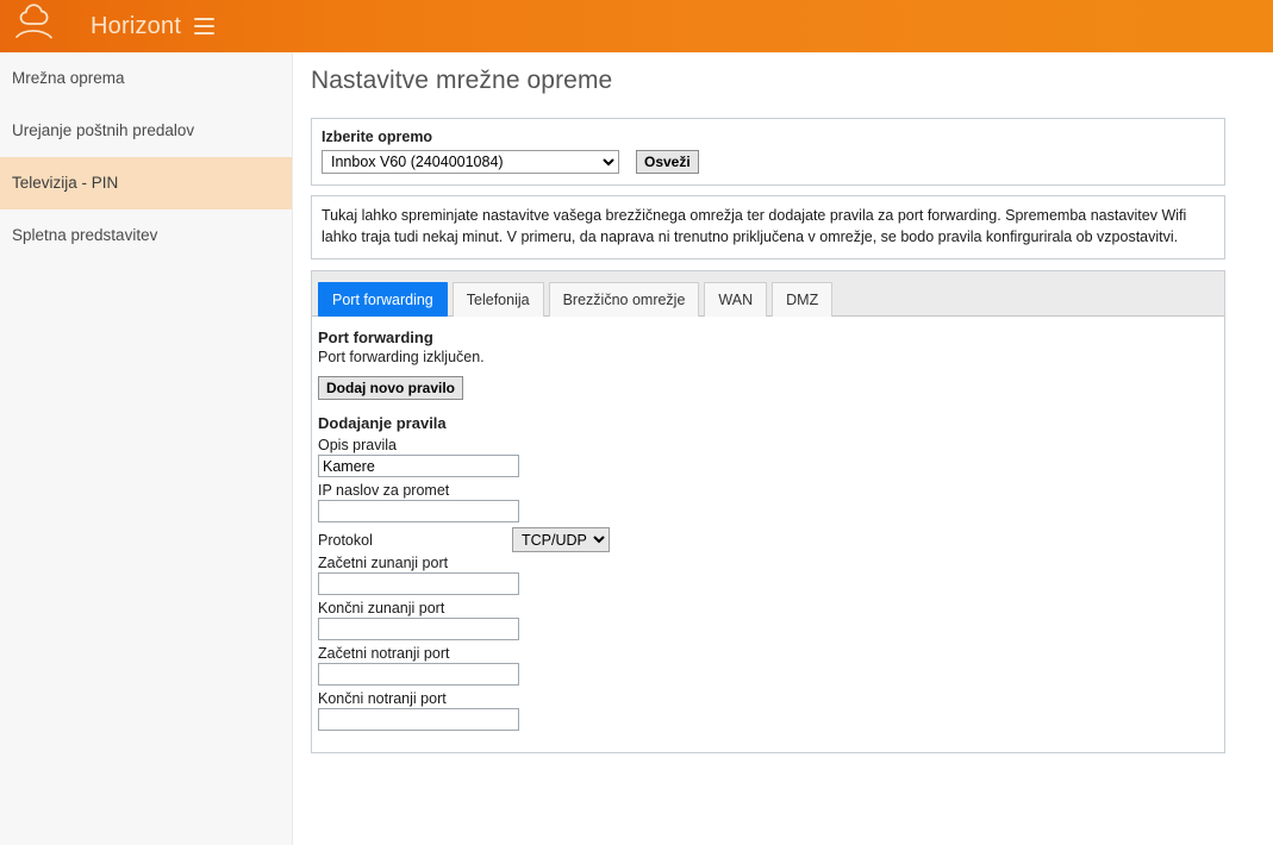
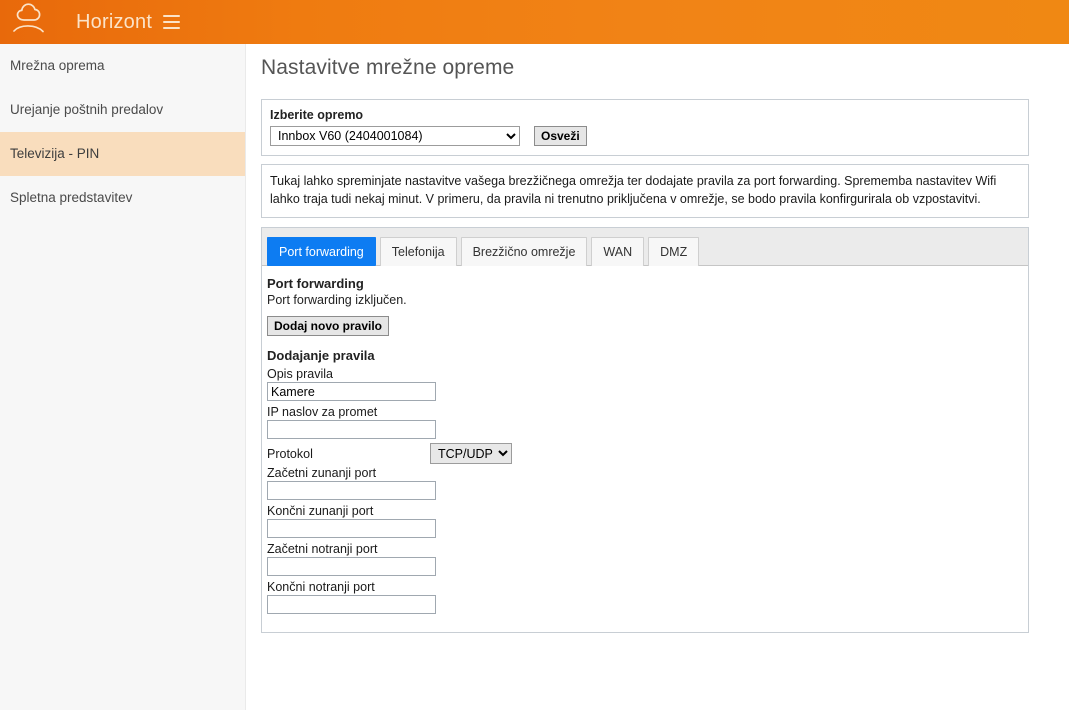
  Horizont
  Mrežna oprema
  Urejanje poštnih predalov
  Televizija - PIN
  Spletna predstavitev
  Nastavitve mrežne opreme
  Izberite opremo
  Innbox V60 (2404001084)
  Osveži
- Tukaj lahko spreminjate nastavitve vašega brezžičnega omrežja ter dodajate pravila za port forwarding. Sprememba nastavitev Wifi lahko traja tudi nekaj minut. V primeru, da naprava ni trenutno priključena v omrežje, se bodo pravila konfirgurirala ob vzpostavitvi.
+ Tukaj lahko spreminjate nastavitve vašega brezžičnega omrežja ter dodajate pravila za port forwarding. Sprememba nastavitev Wifi lahko traja tudi nekaj minut. V primeru, da pravila ni trenutno priključena v omrežje, se bodo pravila konfirgurirala ob vzpostavitvi.
  Port forwarding
  Telefonija
  Brezžično omrežje
  WAN
  DMZ
  Port forwarding
  Port forwarding izključen.
  Dodaj novo pravilo
  Dodajanje pravila
  Opis pravila
  Kamere
  IP naslov za promet
  Protokol
  TCP/UDP
  Začetni zunanji port
  Končni zunanji port
  Začetni notranji port
  Končni notranji port
